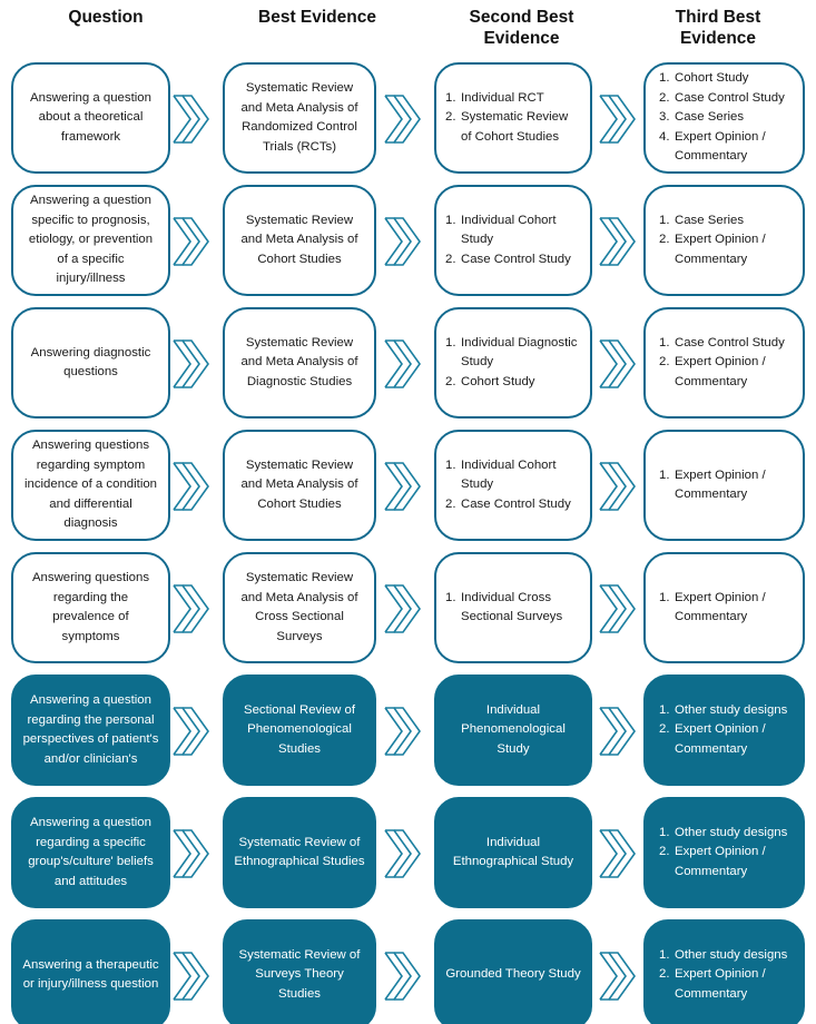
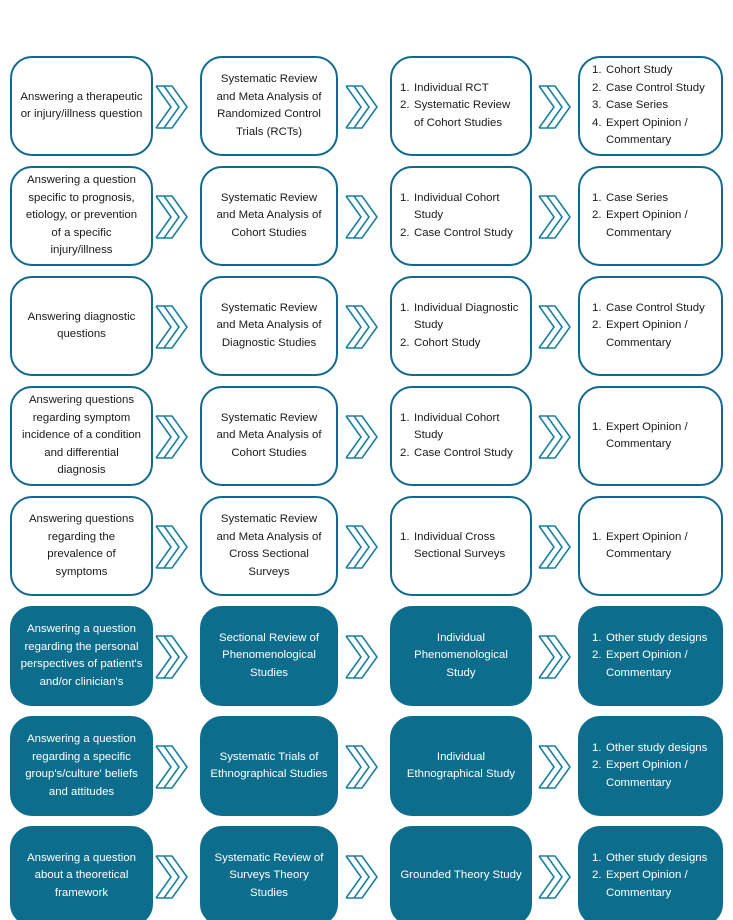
- Question
- Best Evidence
- Second Best Evidence
- Third Best Evidence
- Answering a question about a theoretical framework
+ Answering a therapeutic or injury/illness question
  Systematic Review and Meta Analysis of Randomized Control Trials (RCTs)
  1.
  Individual RCT
  2.
  Systematic Review of Cohort Studies
  1.
  Cohort Study
  2.
  Case Control Study
  3.
  Case Series
  4.
  Expert Opinion / Commentary
  Answering a question specific to prognosis, etiology, or prevention of a specific injury/illness
  Systematic Review and Meta Analysis of Cohort Studies
  1.
  Individual Cohort Study
  2.
  Case Control Study
  1.
  Case Series
  2.
  Expert Opinion / Commentary
  Answering diagnostic questions
  Systematic Review and Meta Analysis of Diagnostic Studies
  1.
  Individual Diagnostic Study
  2.
  Cohort Study
  1.
  Case Control Study
  2.
  Expert Opinion / Commentary
  Answering questions regarding symptom incidence of a condition and differential diagnosis
  Systematic Review and Meta Analysis of Cohort Studies
  1.
  Individual Cohort Study
  2.
  Case Control Study
  1.
  Expert Opinion / Commentary
  Answering questions regarding the prevalence of symptoms
  Systematic Review and Meta Analysis of Cross Sectional Surveys
  1.
  Individual Cross Sectional Surveys
  1.
  Expert Opinion / Commentary
  Answering a question regarding the personal perspectives of patient's and/or clinician's
  Sectional Review of Phenomenological Studies
  Individual Phenomenological Study
  1.
  Other study designs
  2.
  Expert Opinion / Commentary
  Answering a question regarding a specific group's/culture' beliefs and attitudes
- Systematic Review of Ethnographical Studies
+ Systematic Trials of Ethnographical Studies
  Individual Ethnographical Study
  1.
  Other study designs
  2.
  Expert Opinion / Commentary
- Answering a therapeutic or injury/illness question
+ Answering a question about a theoretical framework
  Systematic Review of Surveys Theory Studies
  Grounded Theory Study
  1.
  Other study designs
  2.
  Expert Opinion / Commentary
